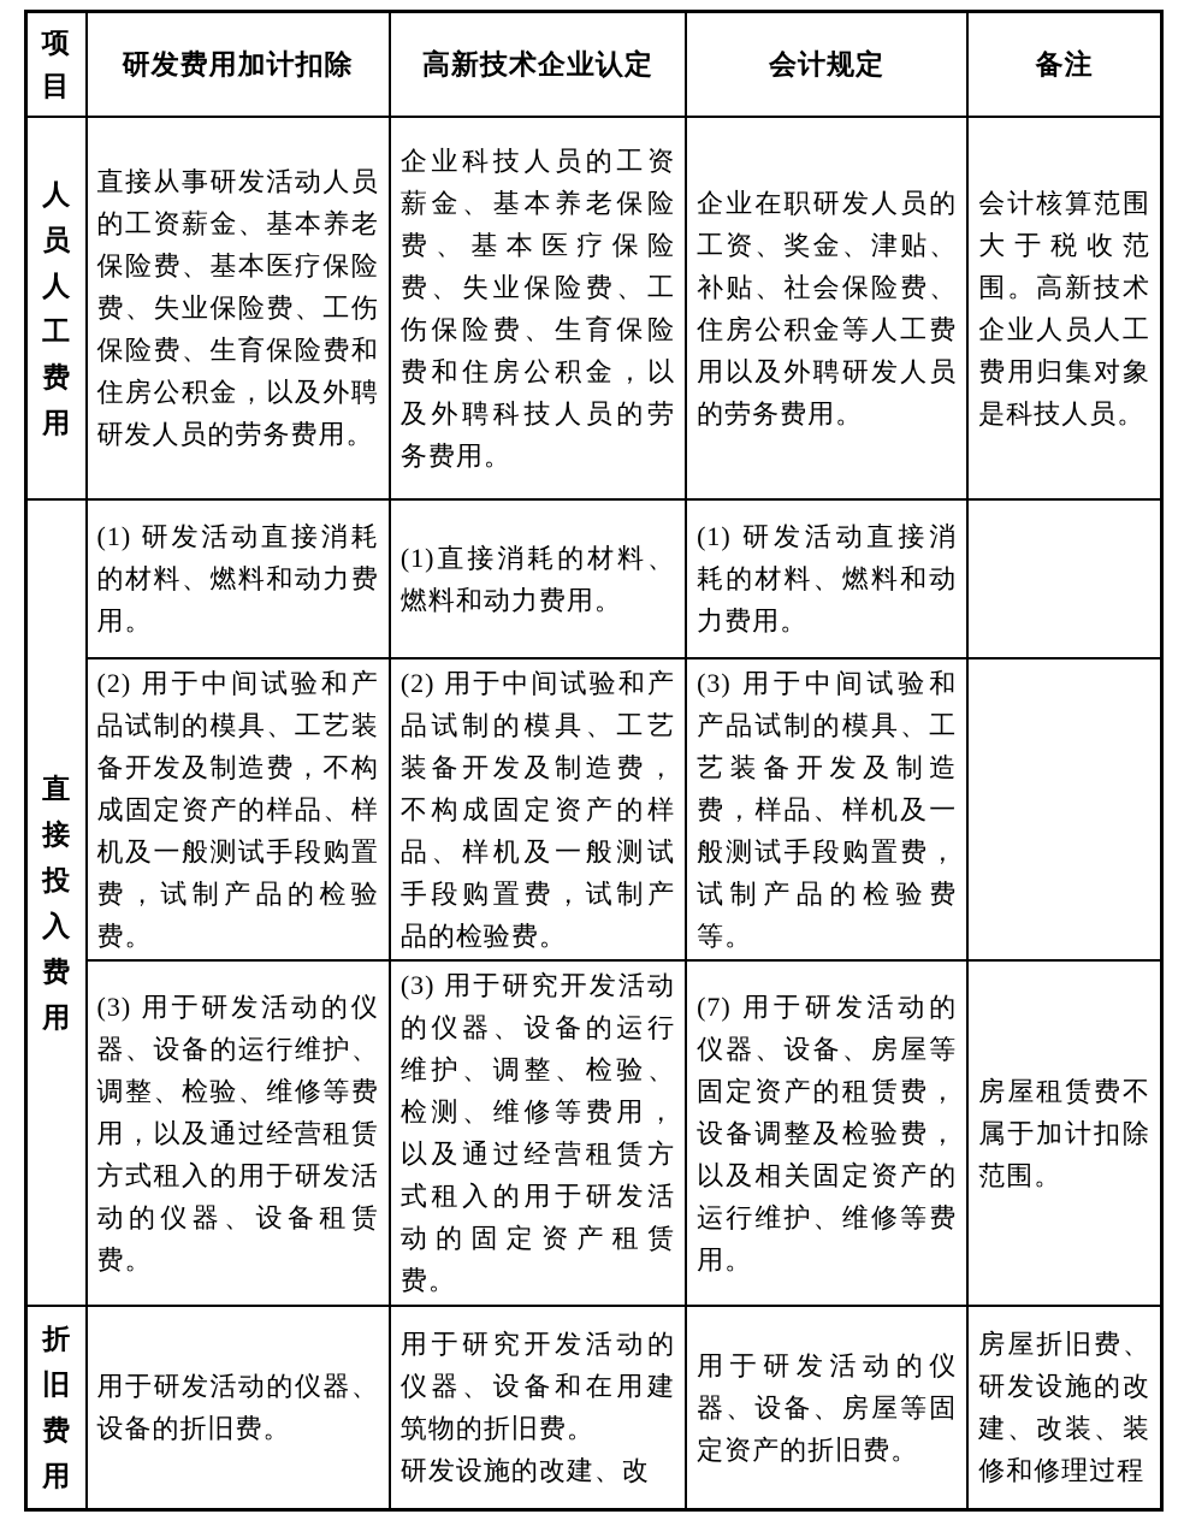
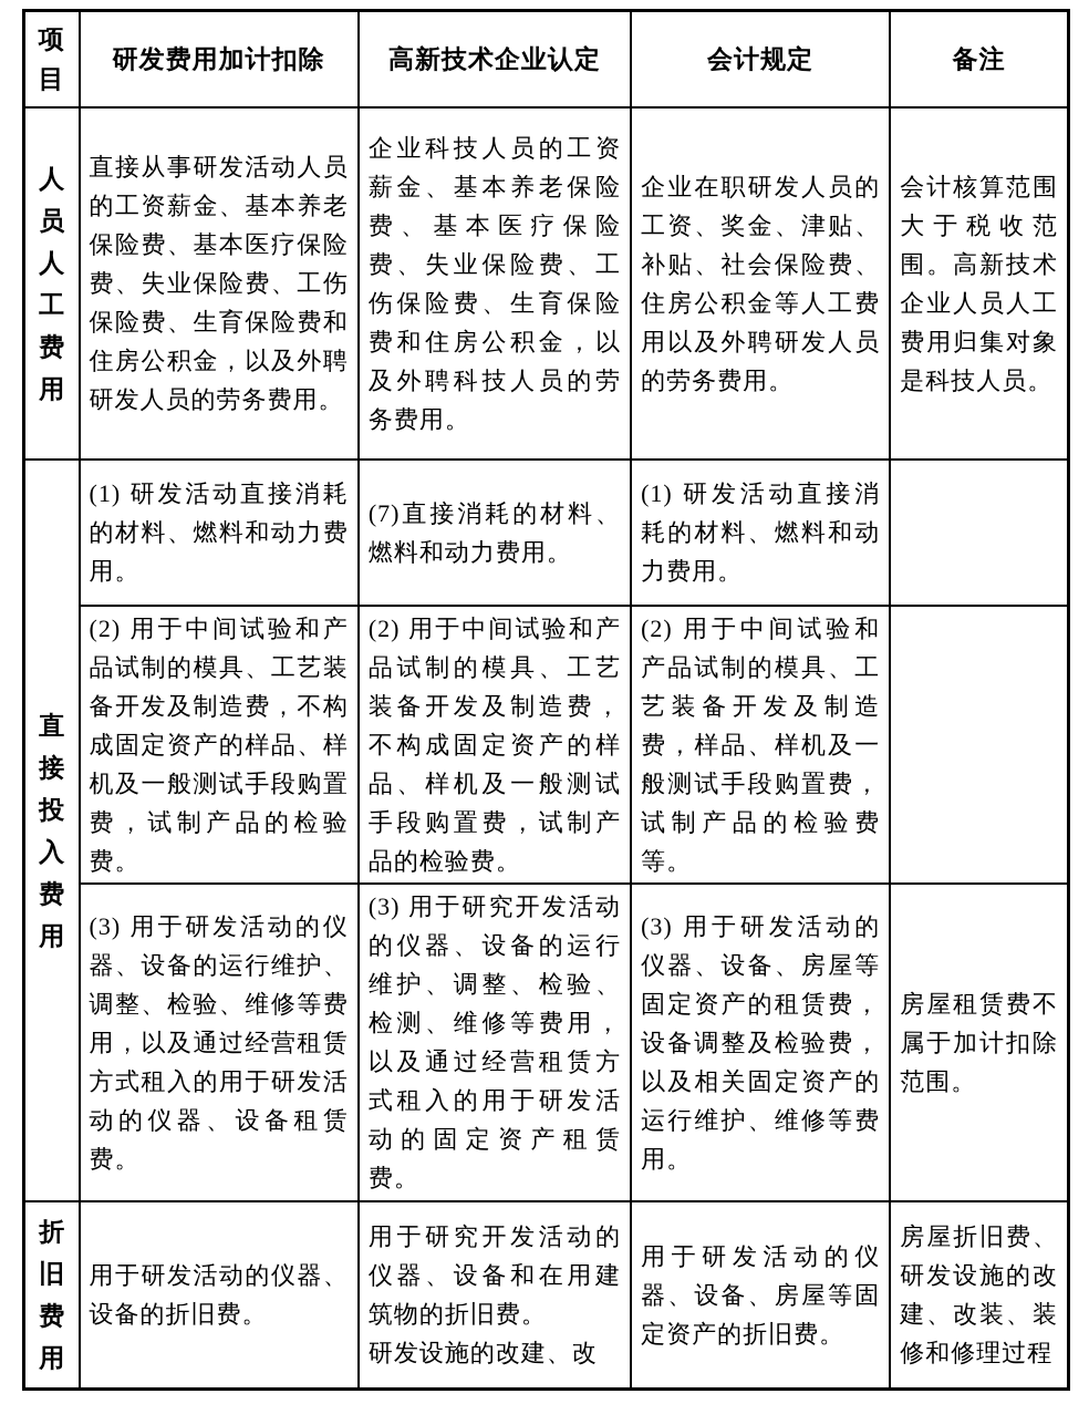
  项目	研发费用加计扣除	高新技术企业认定	会计规定	备注
  人员人工费用	直接从事研发活动人员的工资薪金、基本养老保险费、基本医疗保险费、失业保险费、工伤保险费、生育保险费和住房公积金，以及外聘研发人员的劳务费用。	企业科技人员的工资薪金、基本养老保险费、基本医疗保险费、失业保险费、工伤保险费、生育保险费和住房公积金，以及外聘科技人员的劳务费用。	企业在职研发人员的工资、奖金、津贴、补贴、社会保险费、住房公积金等人工费用以及外聘研发人员的劳务费用。	会计核算范围大于税收范围。高新技术企业人员人工费用归集对象是科技人员。
- 直接投入费用	(1) 研发活动直接消耗的材料、燃料和动力费用。	(1)直接消耗的材料、燃料和动力费用。	(1) 研发活动直接消耗的材料、燃料和动力费用。
+ 直接投入费用	(1) 研发活动直接消耗的材料、燃料和动力费用。	(7)直接消耗的材料、燃料和动力费用。	(1) 研发活动直接消耗的材料、燃料和动力费用。
- (2) 用于中间试验和产品试制的模具、工艺装备开发及制造费，不构成固定资产的样品、样机及一般测试手段购置费，试制产品的检验费。	(2) 用于中间试验和产品试制的模具、工艺装备开发及制造费，不构成固定资产的样品、样机及一般测试手段购置费，试制产品的检验费。	(3) 用于中间试验和产品试制的模具、工艺装备开发及制造费，样品、样机及一般测试手段购置费，试制产品的检验费等。
+ (2) 用于中间试验和产品试制的模具、工艺装备开发及制造费，不构成固定资产的样品、样机及一般测试手段购置费，试制产品的检验费。	(2) 用于中间试验和产品试制的模具、工艺装备开发及制造费，不构成固定资产的样品、样机及一般测试手段购置费，试制产品的检验费。	(2) 用于中间试验和产品试制的模具、工艺装备开发及制造费，样品、样机及一般测试手段购置费，试制产品的检验费等。
- (3) 用于研发活动的仪器、设备的运行维护、调整、检验、维修等费用，以及通过经营租赁方式租入的用于研发活动的仪器、设备租赁费。	(3) 用于研究开发活动的仪器、设备的运行维护、调整、检验、检测、维修等费用，以及通过经营租赁方式租入的用于研发活动的固定资产租赁费。	(7) 用于研发活动的仪器、设备、房屋等固定资产的租赁费，设备调整及检验费，以及相关固定资产的运行维护、维修等费用。	房屋租赁费不属于加计扣除范围。
+ (3) 用于研发活动的仪器、设备的运行维护、调整、检验、维修等费用，以及通过经营租赁方式租入的用于研发活动的仪器、设备租赁费。	(3) 用于研究开发活动的仪器、设备的运行维护、调整、检验、检测、维修等费用，以及通过经营租赁方式租入的用于研发活动的固定资产租赁费。	(3) 用于研发活动的仪器、设备、房屋等固定资产的租赁费，设备调整及检验费，以及相关固定资产的运行维护、维修等费用。	房屋租赁费不属于加计扣除范围。
  折旧费用	用于研发活动的仪器、设备的折旧费。	用于研究开发活动的仪器、设备和在用建筑物的折旧费。 研发设施的改建、改	用于研发活动的仪器、设备、房屋等固定资产的折旧费。	房屋折旧费、研发设施的改建、改装、装修和修理过程
